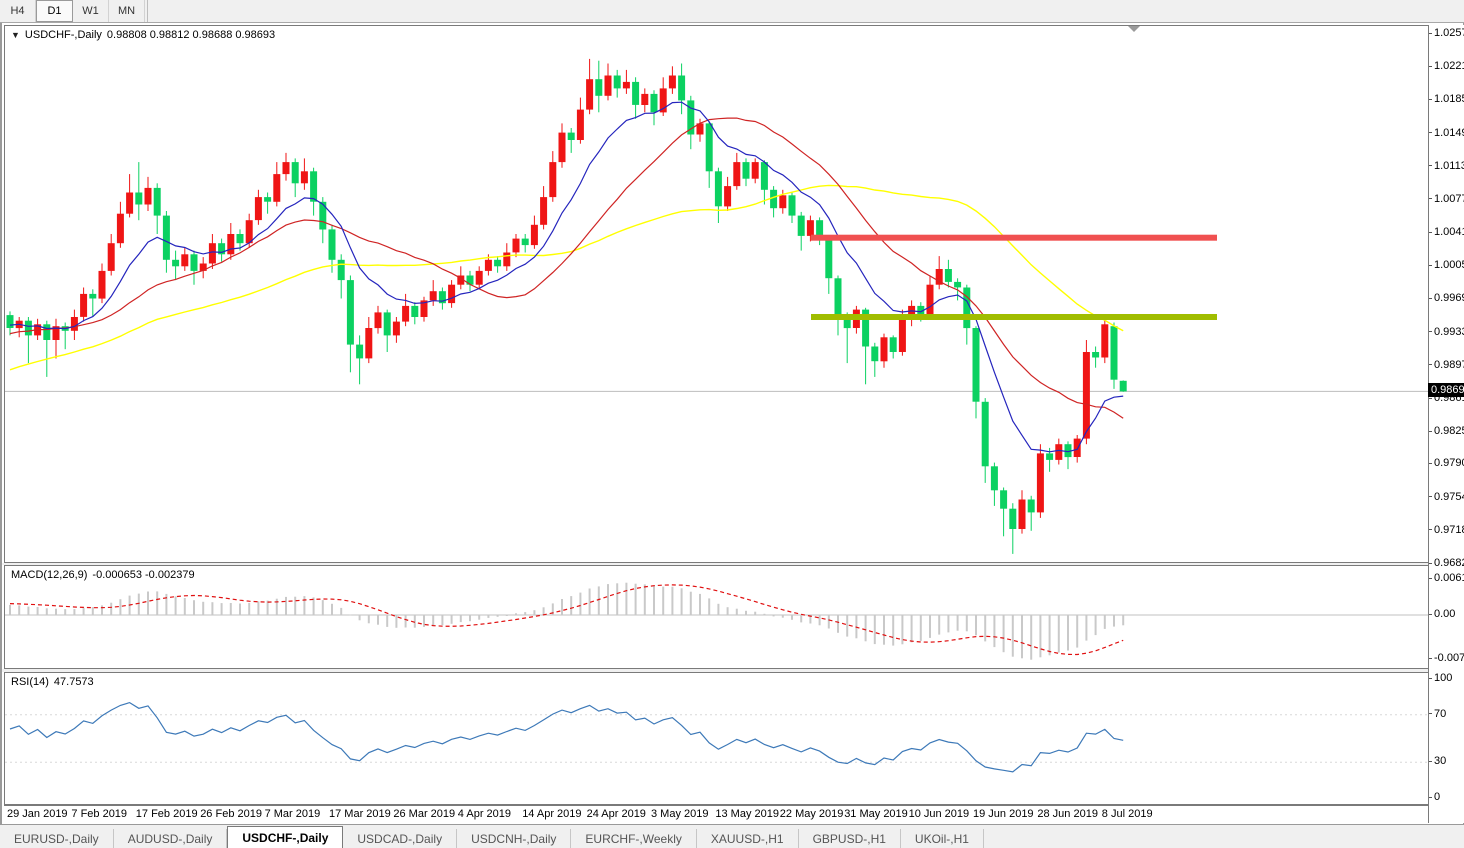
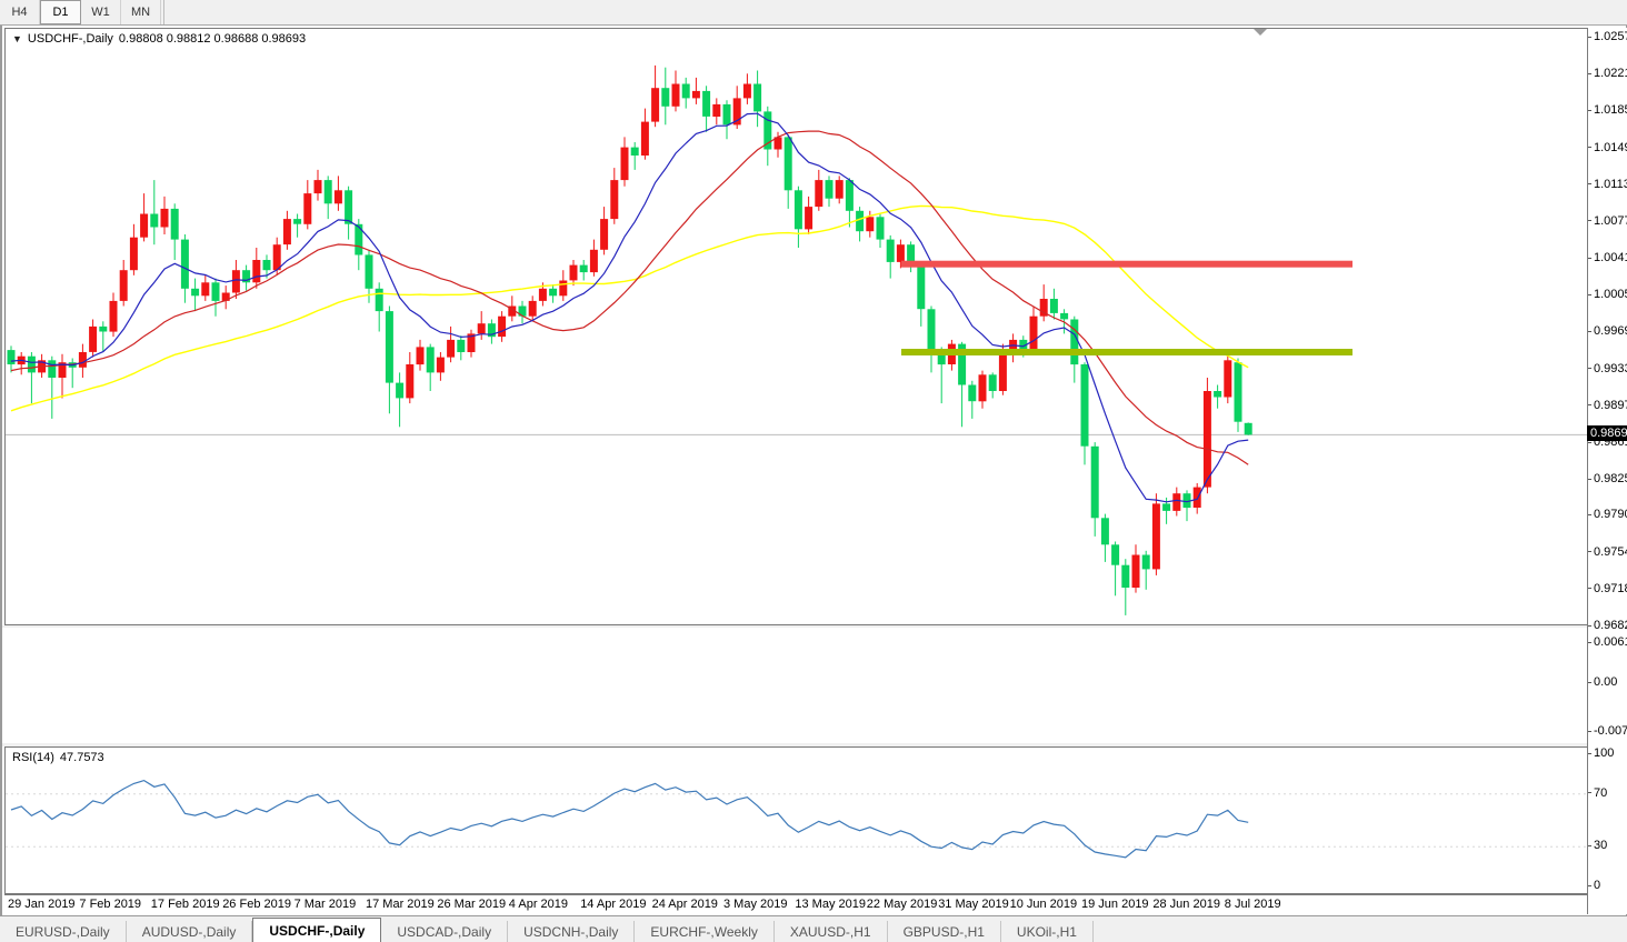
  H4
  D1
  W1
  MN
  ▼
  USDCHF-,Daily
  0.98808 0.98812 0.98688 0.98693
- MACD(12,26,9) -0.000653 -0.002379
  RSI(14) 47.7573
  29 Jan 2019
  7 Feb 2019
  17 Feb 2019
  26 Feb 2019
  7 Mar 2019
  17 Mar 2019
  26 Mar 2019
  4 Apr 2019
  14 Apr 2019
  24 Apr 2019
  3 May 2019
  13 May 2019
  22 May 2019
  31 May 2019
  10 Jun 2019
  19 Jun 2019
  28 Jun 2019
  8 Jul 2019
  1.025
  1.022
  1.018
  1.014
  1.011
  1.007
  1.004
  1.000
  0.996
  0.993
  0.989
  0.986
  0.982
  0.979
  0.975
  0.971
  0.968
  0.006
  0.00
  100
  70
  30
  0
  0.9869
  EURUSD-,Daily
  AUDUSD-,Daily
  USDCHF-,Daily
  USDCAD-,Daily
  USDCNH-,Daily
  EURCHF-,Weekly
  XAUUSD-,H1
  GBPUSD-,H1
  UKOil-,H1
